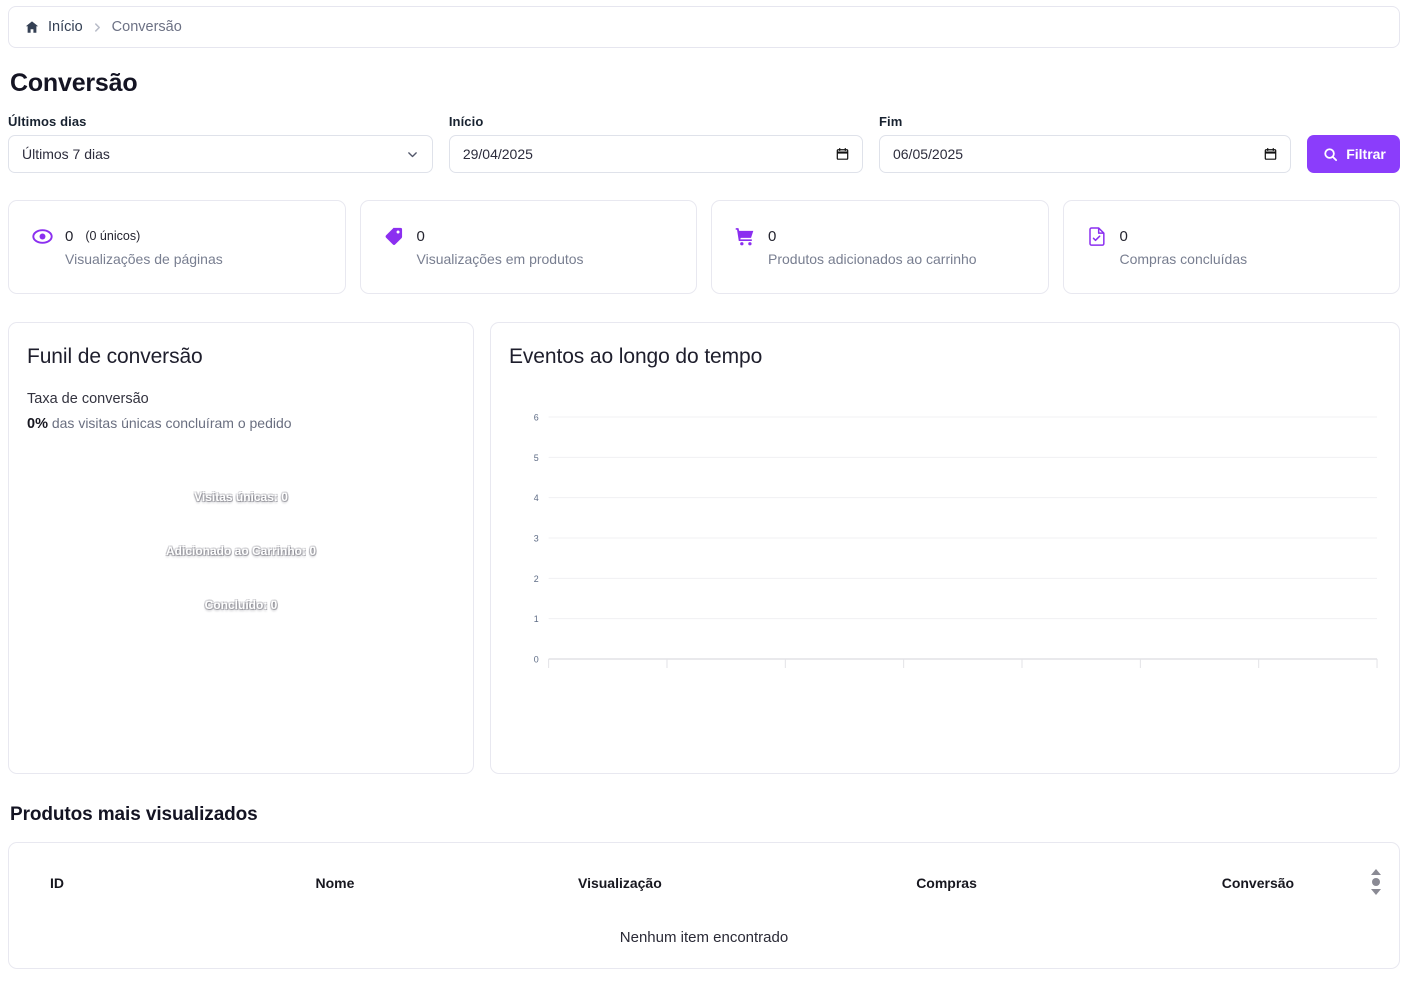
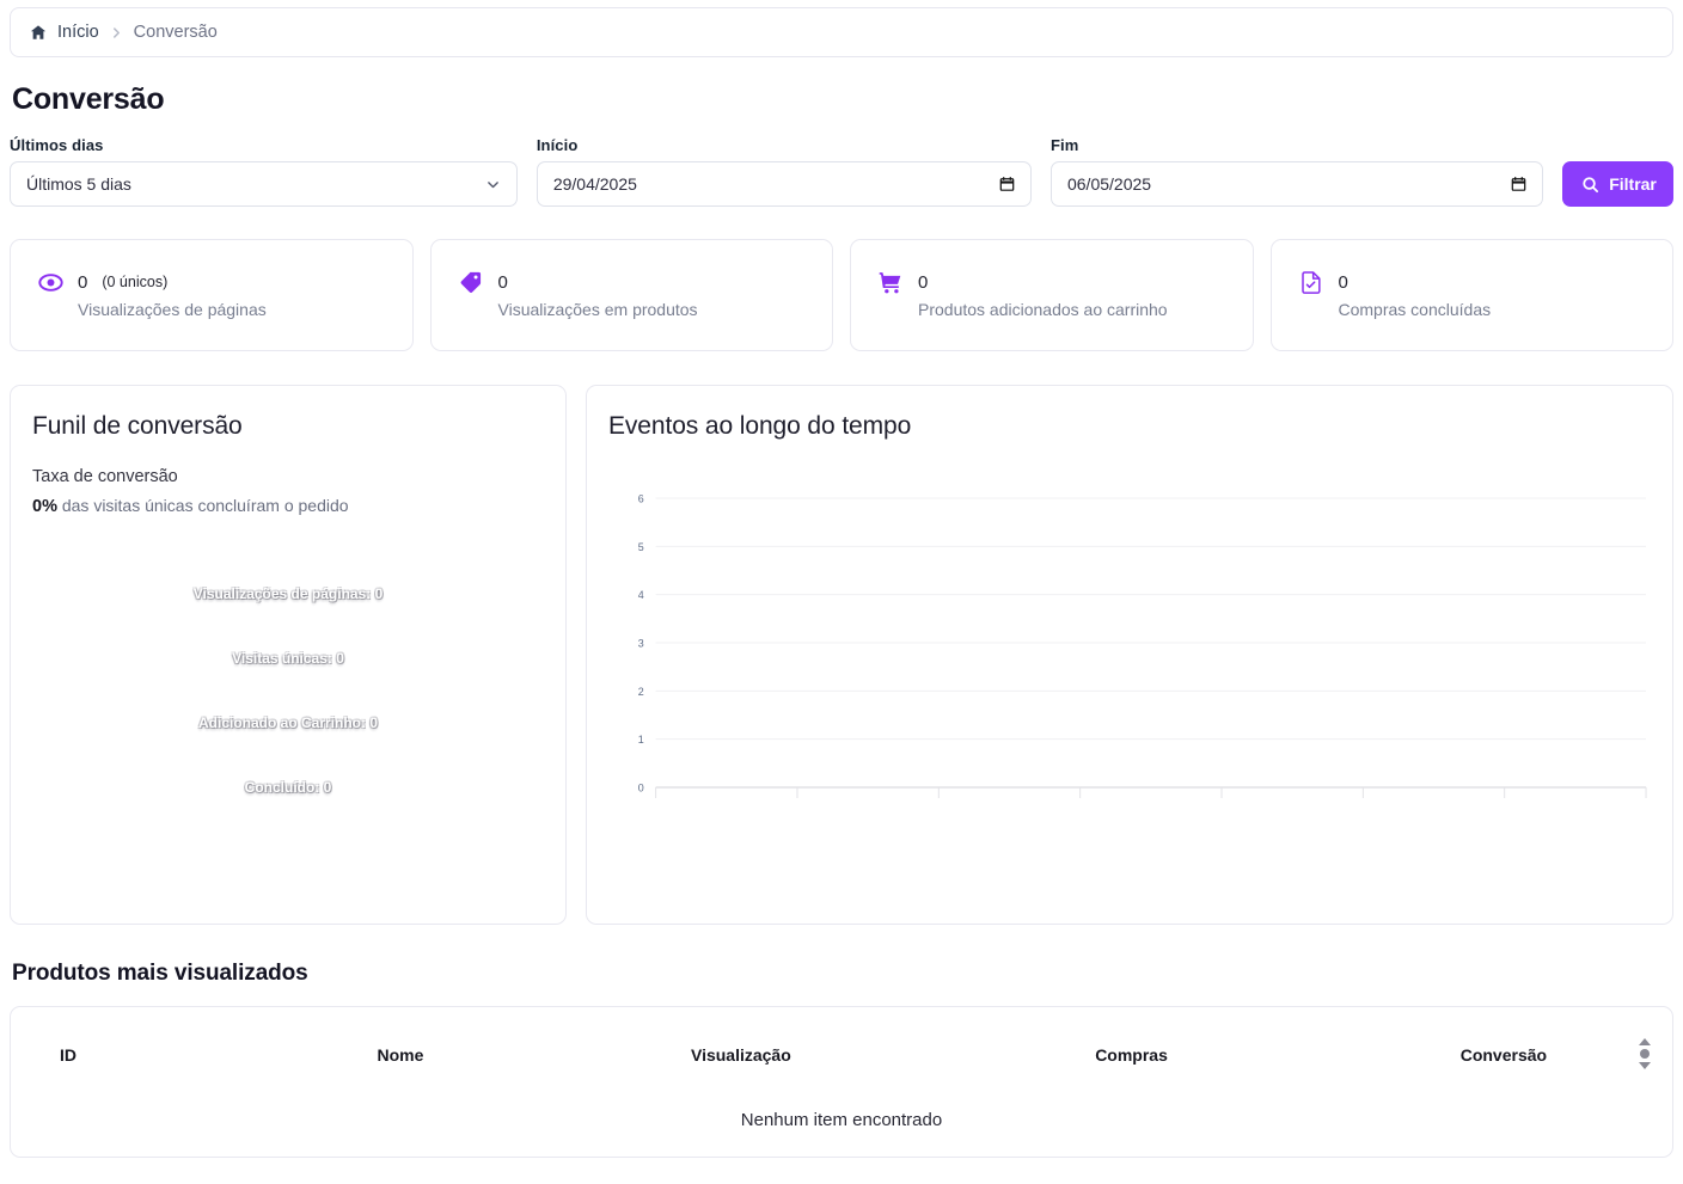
  Início
  Conversão
  Conversão
  Últimos dias
- Últimos 7 dias
+ Últimos 5 dias
  Início
  29/04/2025
  Fim
  06/05/2025
  Filtrar
  0
  (0 únicos)
  Visualizações de páginas
  0
  Visualizações em produtos
  0
  Produtos adicionados ao carrinho
  0
  Compras concluídas
  Funil de conversão
  Taxa de conversão
  0% das visitas únicas concluíram o pedido
+ Visualizações de páginas: 0
  Visitas únicas: 0
  Adicionado ao Carrinho: 0
  Concluído: 0
  Eventos ao longo do tempo
  0
  1
  2
  3
  4
  5
  6
  Produtos mais visualizados
  ID	Nome	Visualização	Compras	Conversão
  Nenhum item encontrado
